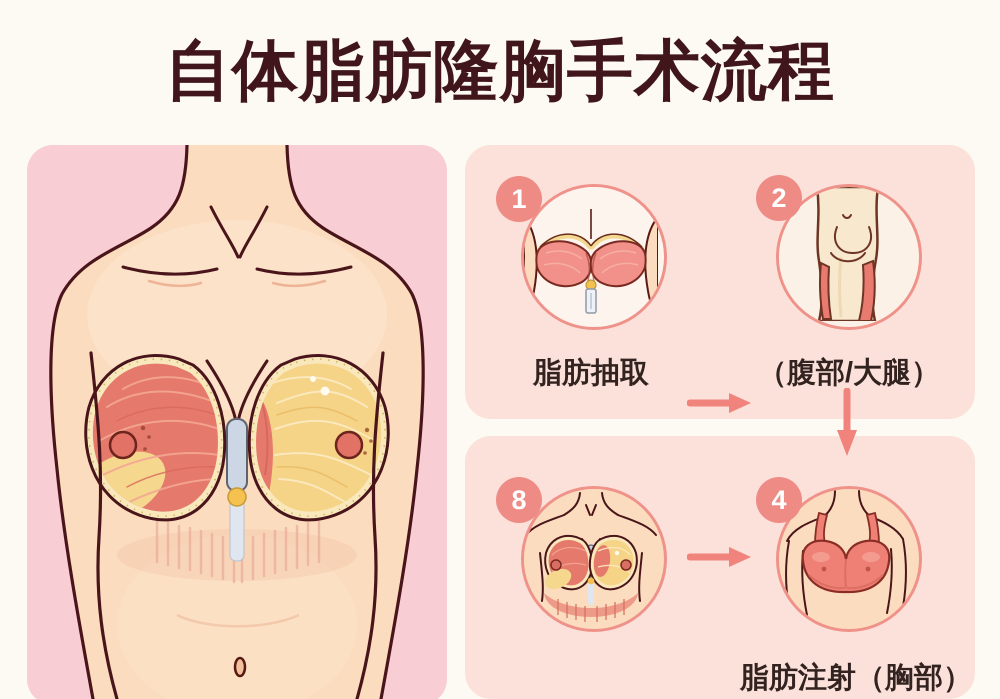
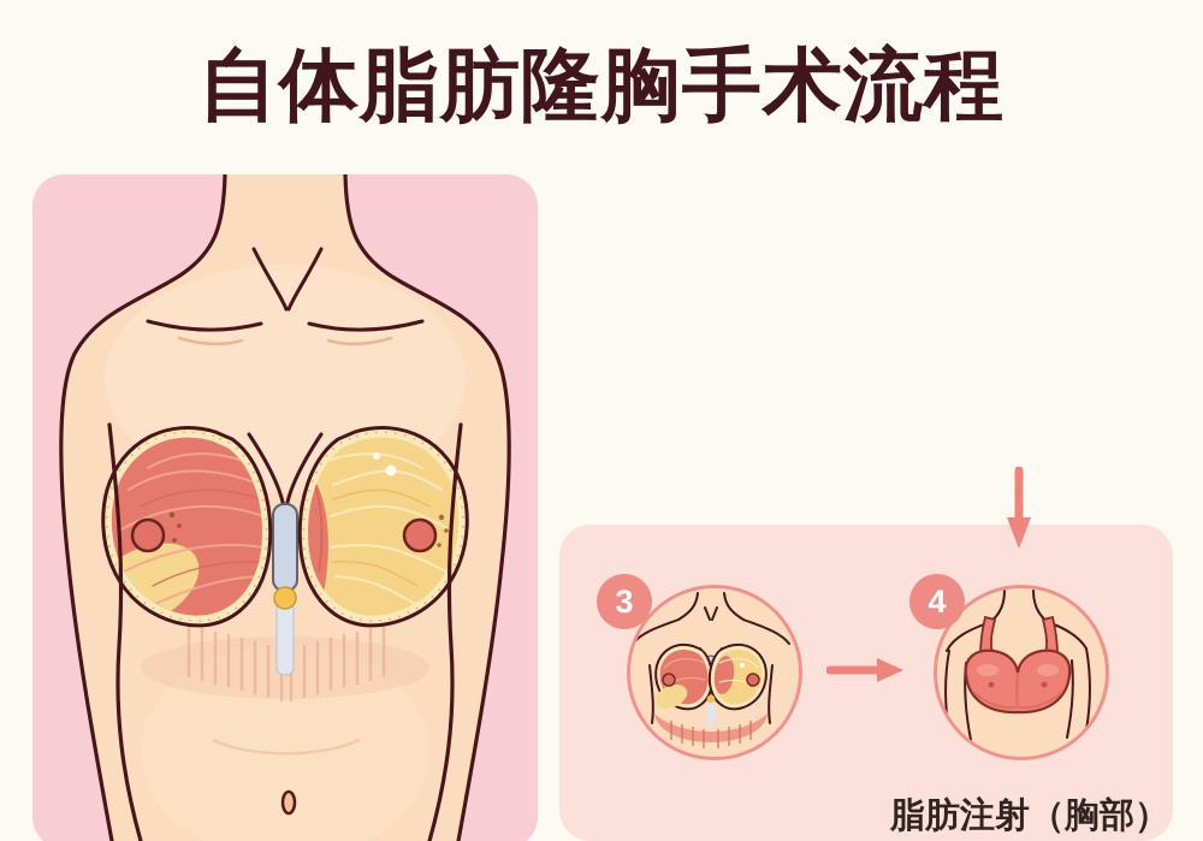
  自体脂肪隆胸手术流程
- 1
- 脂肪抽取
- 2
- （腹部/大腿）
- 8
+ 3
  4
  脂肪注射（胸部）
